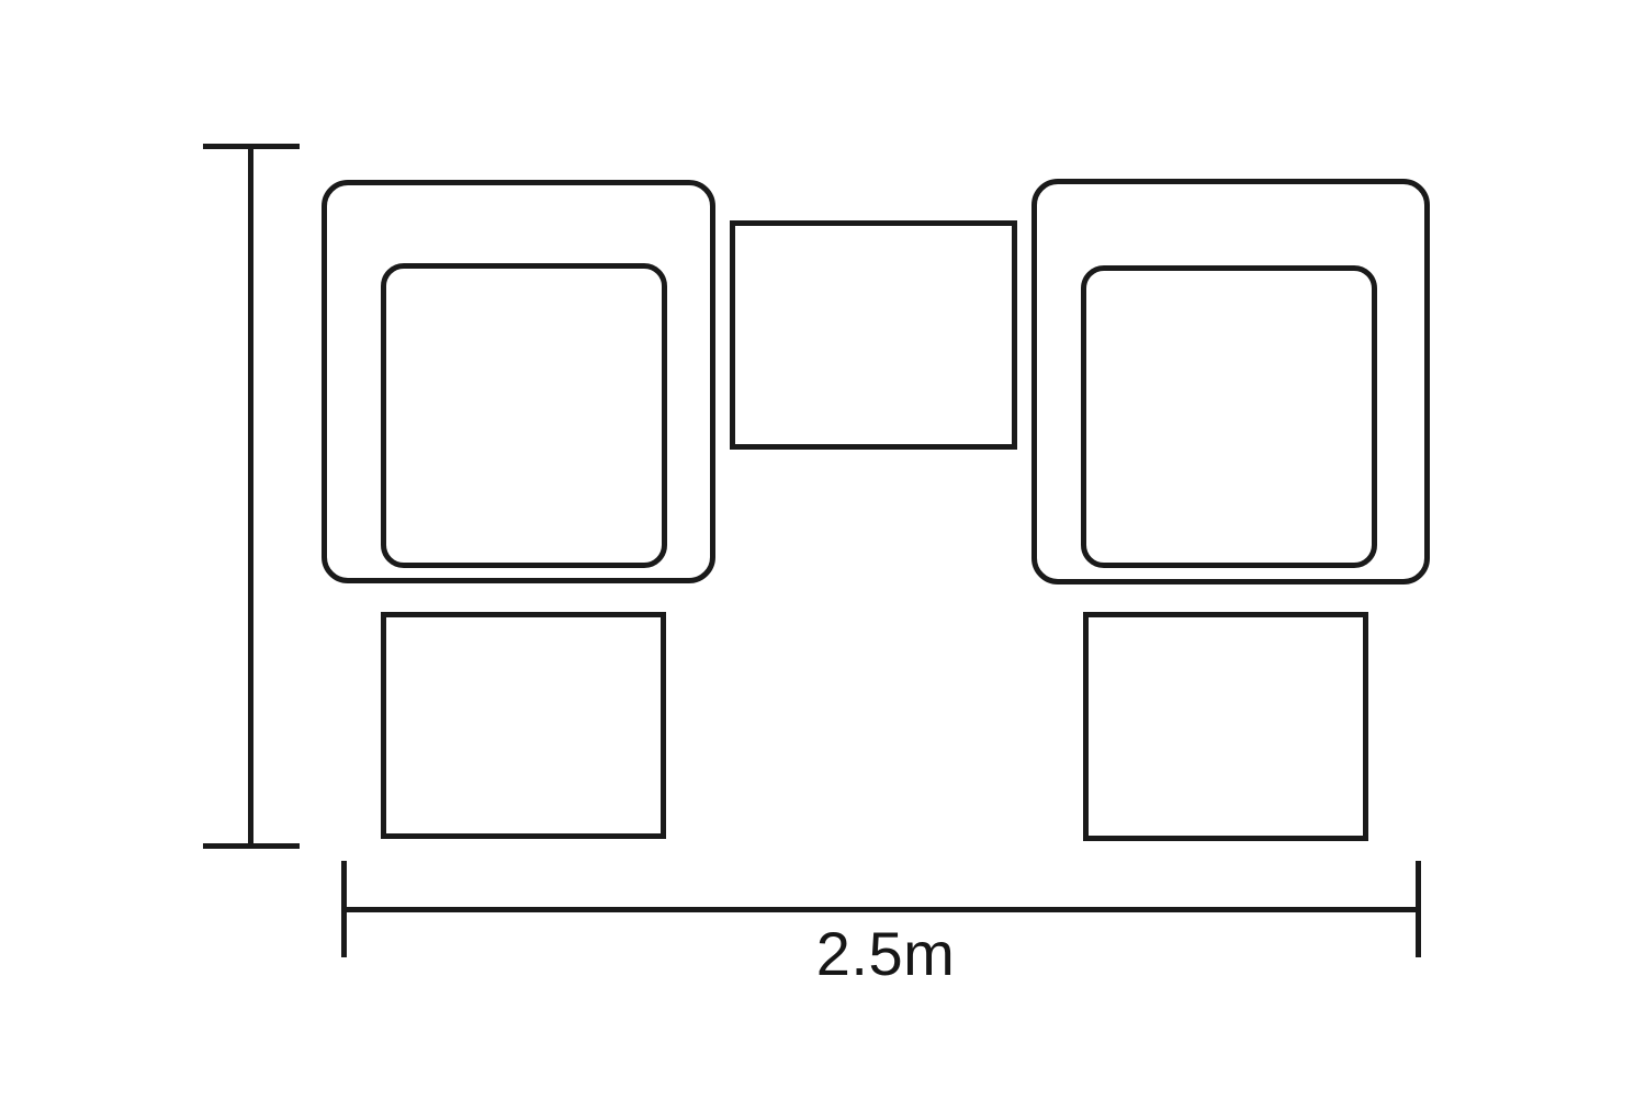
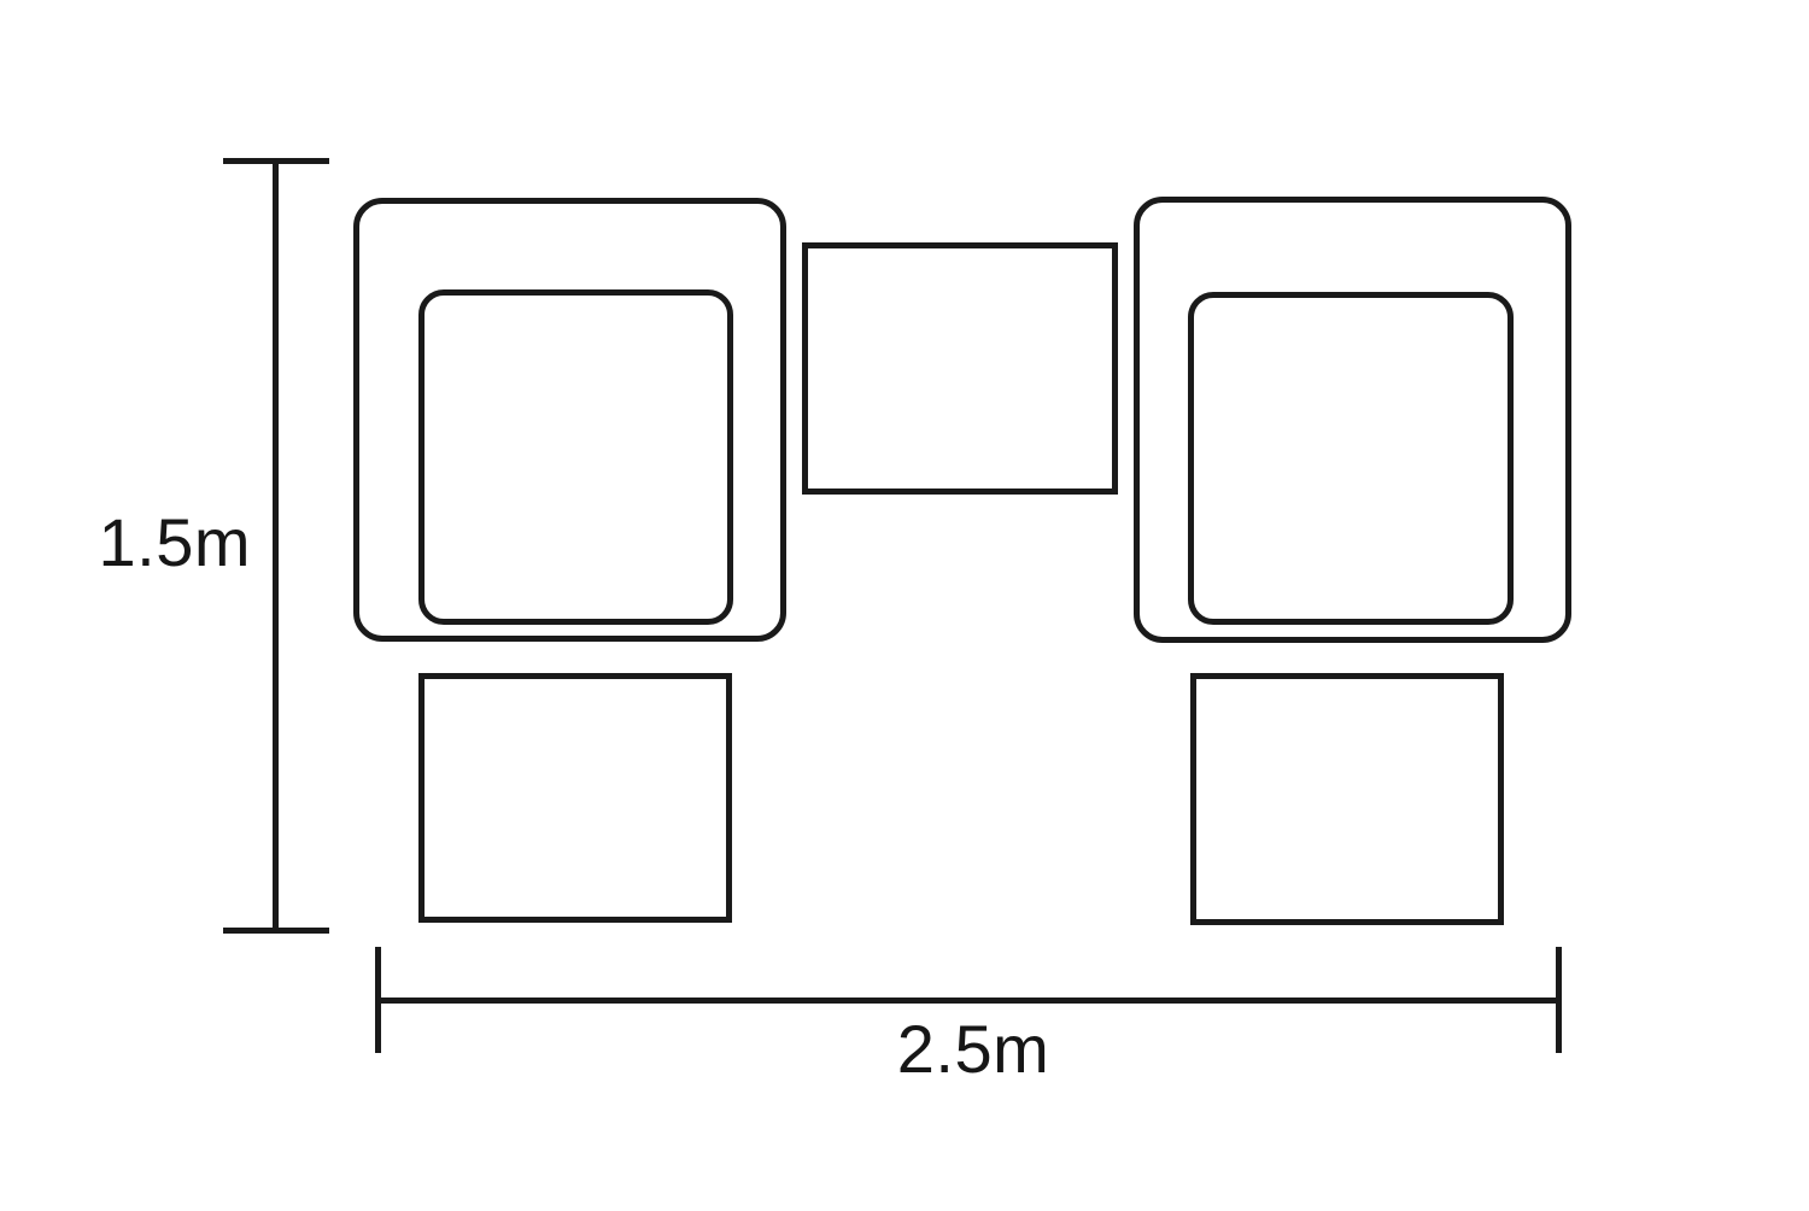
+ 1.5m
  2.5m
